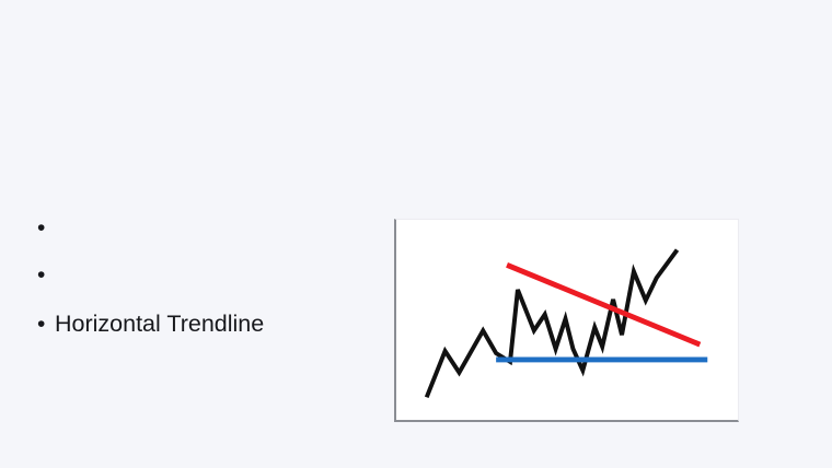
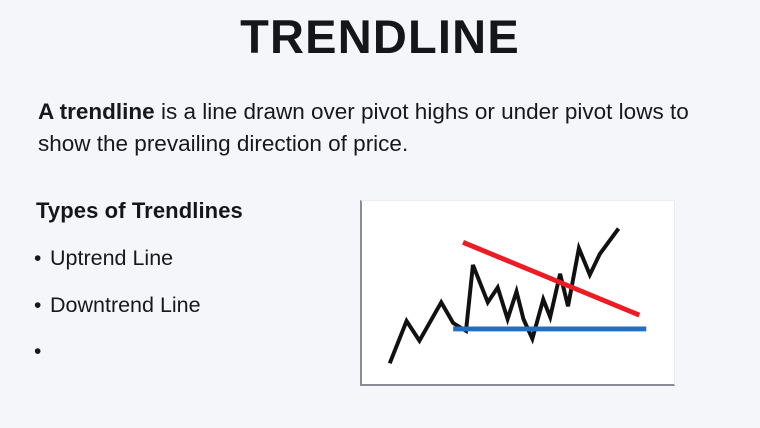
+ TRENDLINE
+ A trendline is a line drawn over pivot highs or under pivot lows to show the prevailing direction of price.
+ Types of Trendlines
  •
+ Uptrend Line
  •
+ Downtrend Line
  •
- Horizontal Trendline
